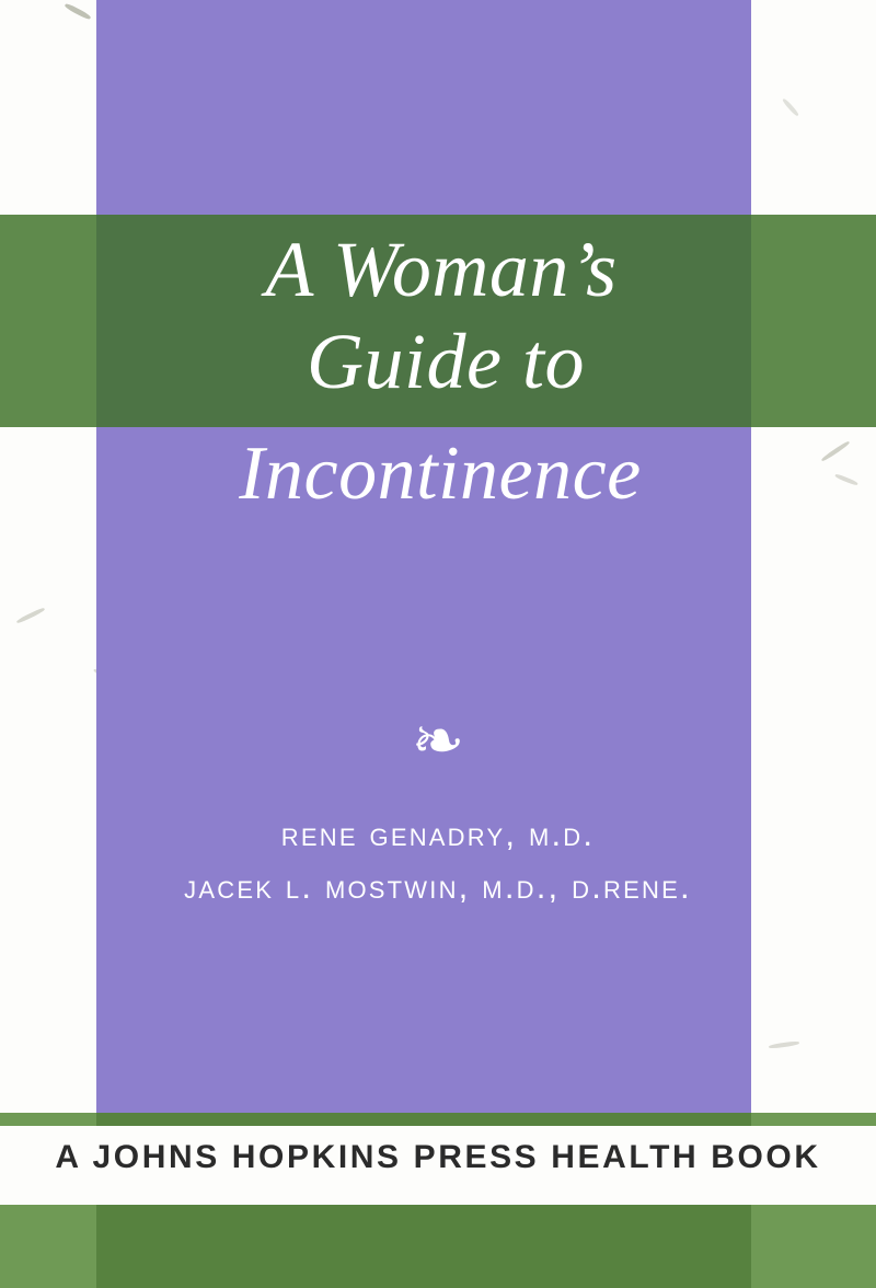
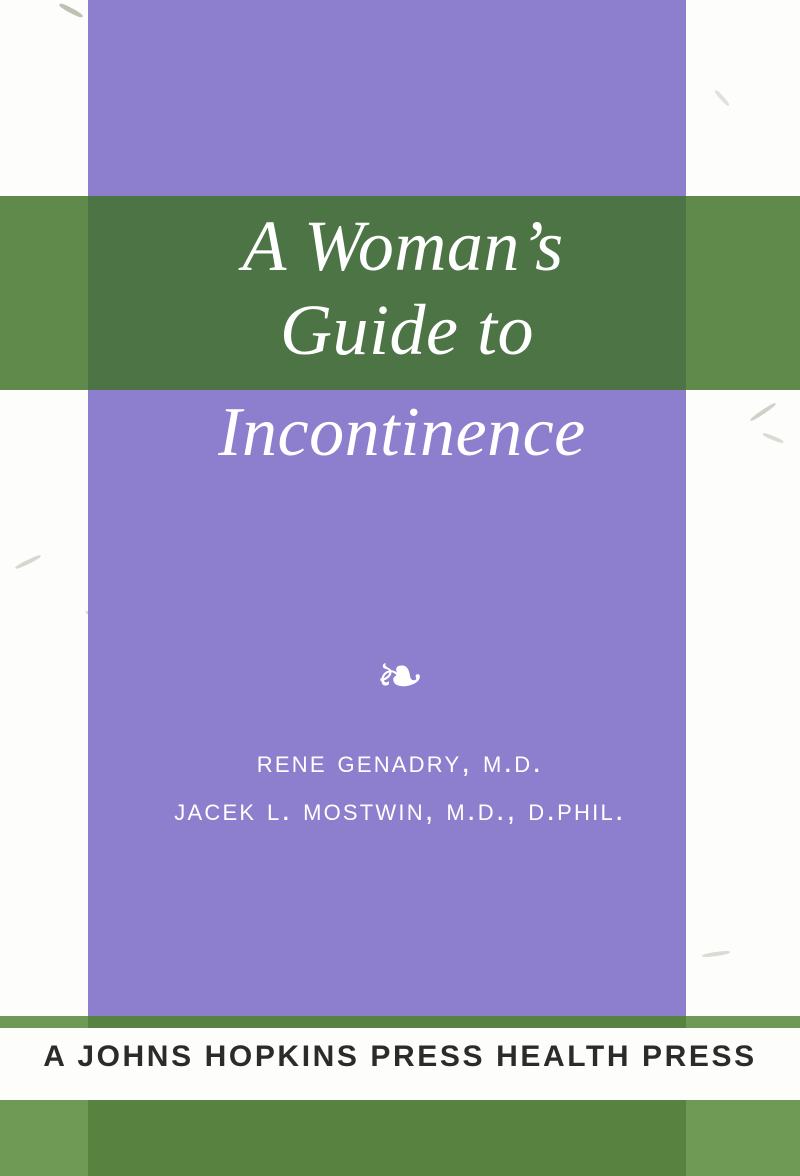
  A Woman’s
  Guide to
  Incontinence
  ❧
  rene genadry, m.d.
- jacek l. mostwin, m.d., d.rene.
+ jacek l. mostwin, m.d., d.phil.
- A JOHNS HOPKINS PRESS HEALTH BOOK
+ A JOHNS HOPKINS PRESS HEALTH PRESS
